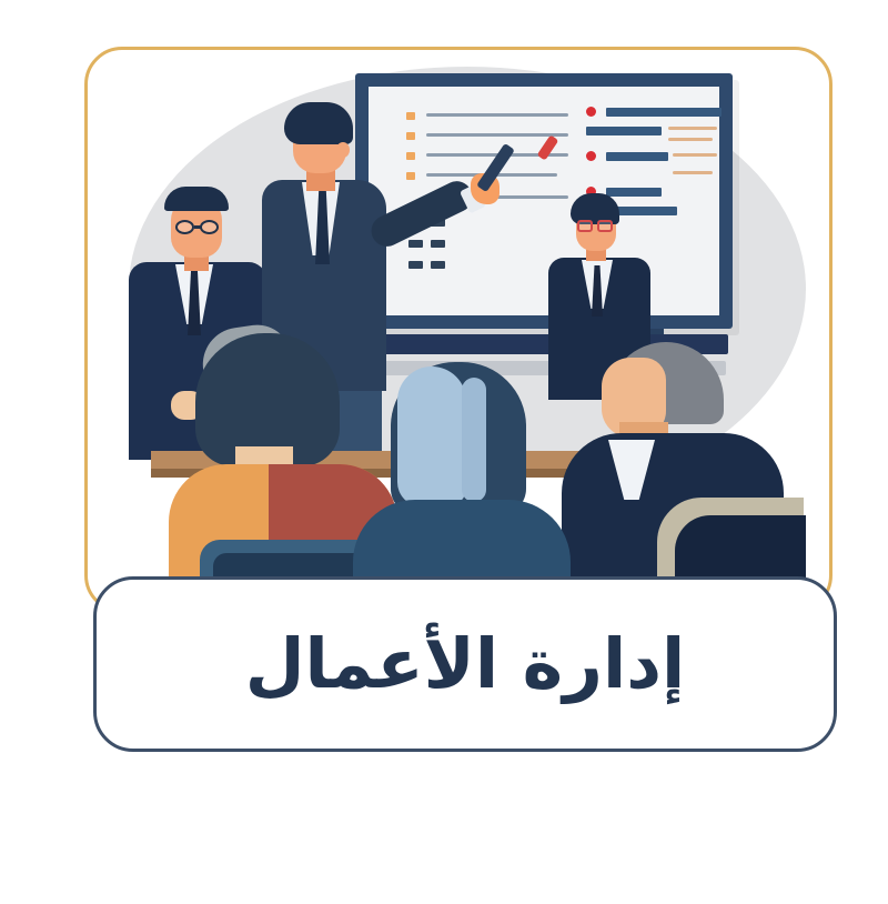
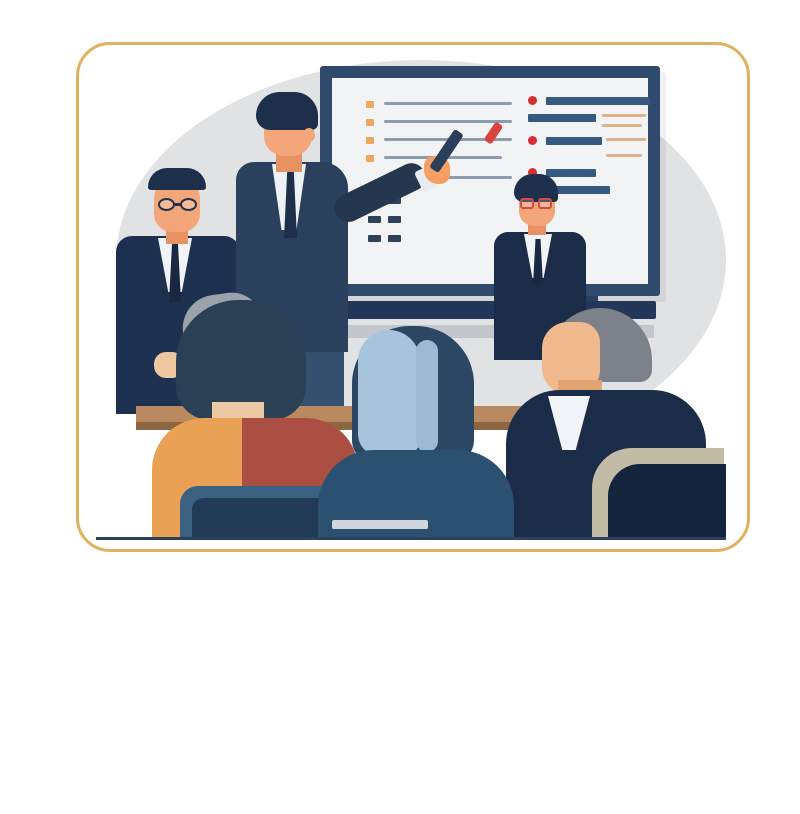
- إدارة الأعمال
